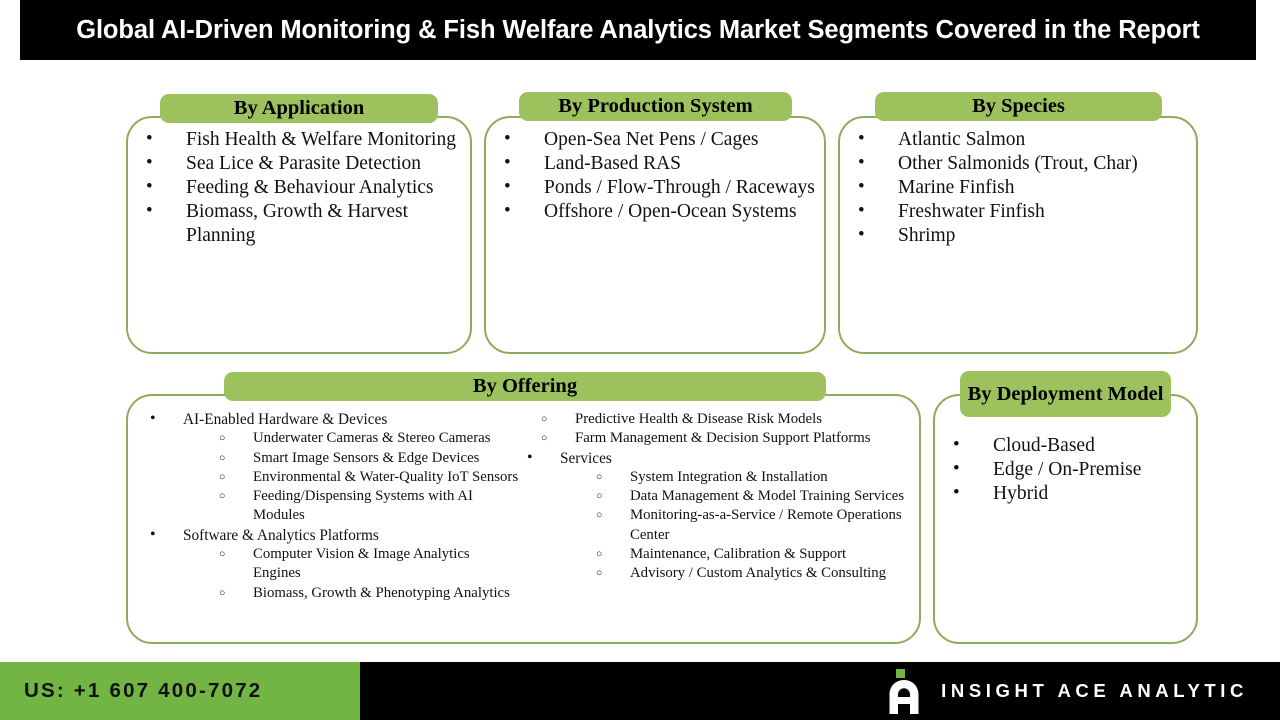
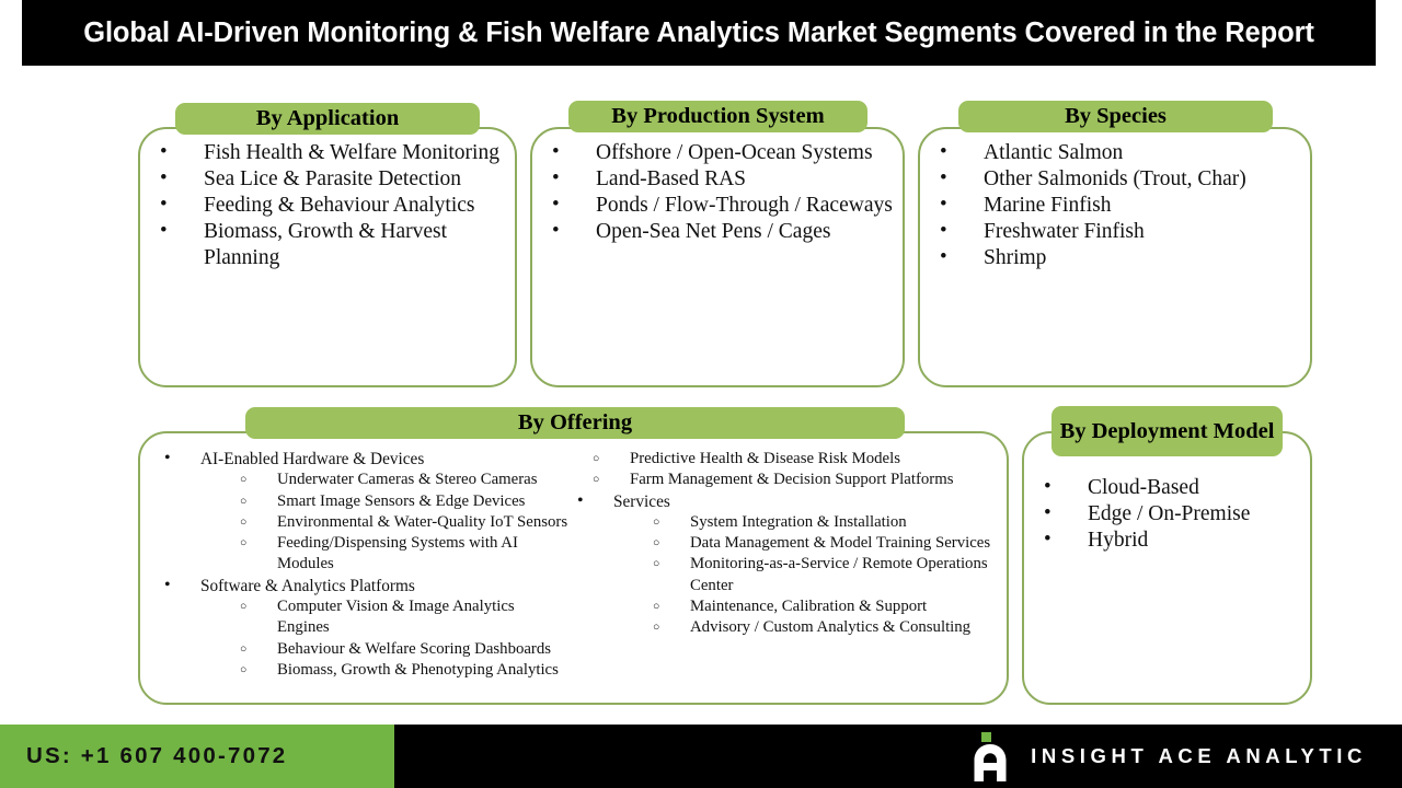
  Global AI-Driven Monitoring & Fish Welfare Analytics Market Segments Covered in the Report
  By Application
  Fish Health & Welfare Monitoring
  Sea Lice & Parasite Detection
  Feeding & Behaviour Analytics
  Biomass, Growth & Harvest Planning
  By Production System
- Open-Sea Net Pens / Cages
+ Offshore / Open-Ocean Systems
  Land-Based RAS
  Ponds / Flow-Through / Raceways
- Offshore / Open-Ocean Systems
+ Open-Sea Net Pens / Cages
  By Species
  Atlantic Salmon
  Other Salmonids (Trout, Char)
  Marine Finfish
  Freshwater Finfish
  Shrimp
  By Offering
  AI-Enabled Hardware & Devices
  Underwater Cameras & Stereo Cameras
  Smart Image Sensors & Edge Devices
  Environmental & Water-Quality IoT Sensors
  Feeding/Dispensing Systems with AI Modules
  Software & Analytics Platforms
  Computer Vision & Image Analytics Engines
+ Behaviour & Welfare Scoring Dashboards
  Biomass, Growth & Phenotyping Analytics
  Predictive Health & Disease Risk Models
  Farm Management & Decision Support Platforms
  Services
  System Integration & Installation
  Data Management & Model Training Services
  Monitoring-as-a-Service / Remote Operations Center
  Maintenance, Calibration & Support
  Advisory / Custom Analytics & Consulting
  By Deployment Model
  Cloud-Based
  Edge / On-Premise
  Hybrid
  US: +1 607 400-7072
  INSIGHT ACE ANALYTIC
